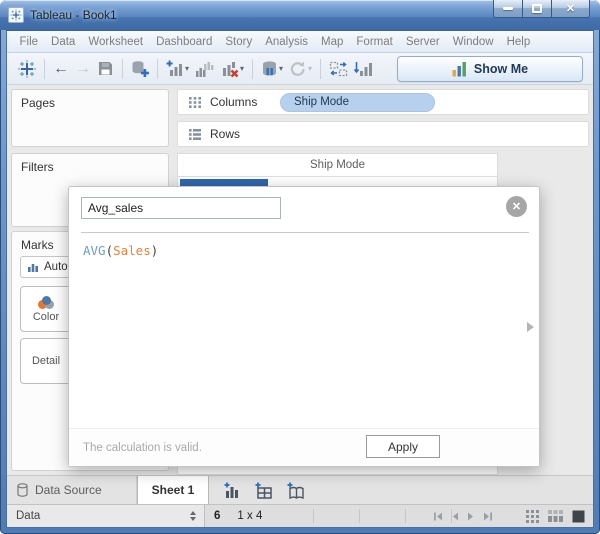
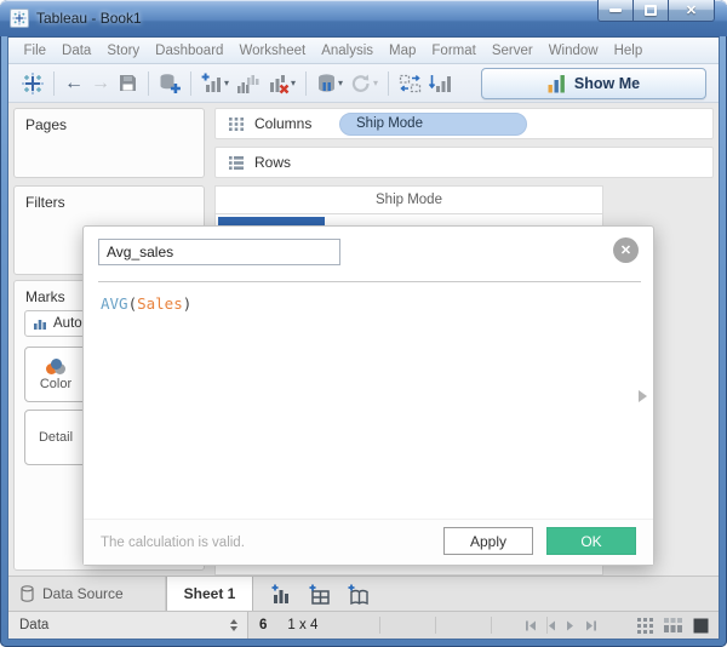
  Tableau - Book1
  ✕
  File
  Data
- Worksheet
+ Story
  Dashboard
- Story
+ Worksheet
  Analysis
  Map
  Format
  Server
  Window
  Help
  ←
  →
  ▾
  ▾
  ▾
  ▾
  Show Me
  Pages
  Filters
  Marks
  Color
  Detail
  Columns
  Ship Mode
  Rows
  Ship Mode
  Data Source
  Sheet 1
  Data
  6
  1 x 4
  Avg_sales
  ✕
  AVG(Sales)
  The calculation is valid.
  Apply
+ OK
